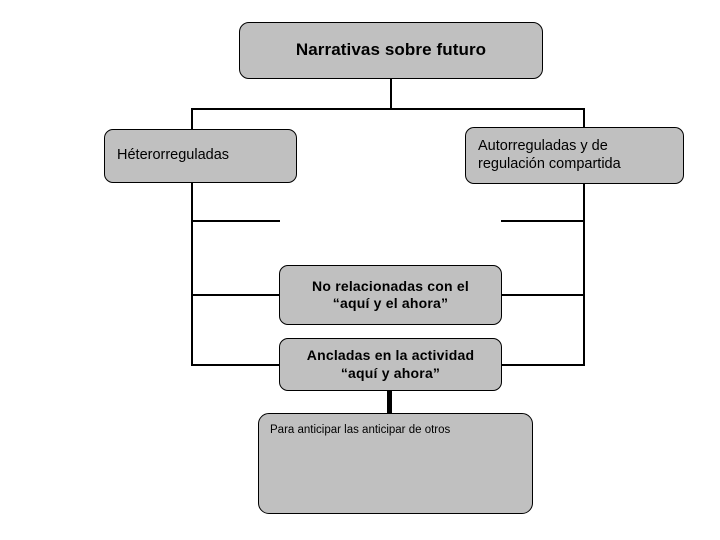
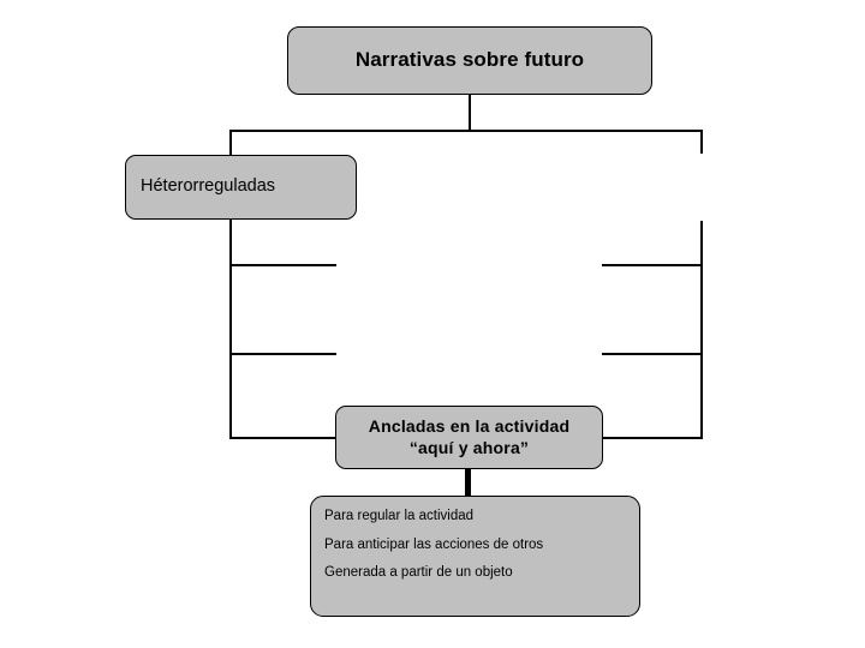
  Narrativas sobre futuro
  Héterorreguladas
- Autorreguladas y de
- regulación compartida
- No relacionadas con el
- “aquí y el ahora”
  Ancladas en la actividad
  “aquí y ahora”
+ Para regular la actividad
- Para anticipar las anticipar de otros
+ Para anticipar las acciones de otros
+ Generada a partir de un objeto
